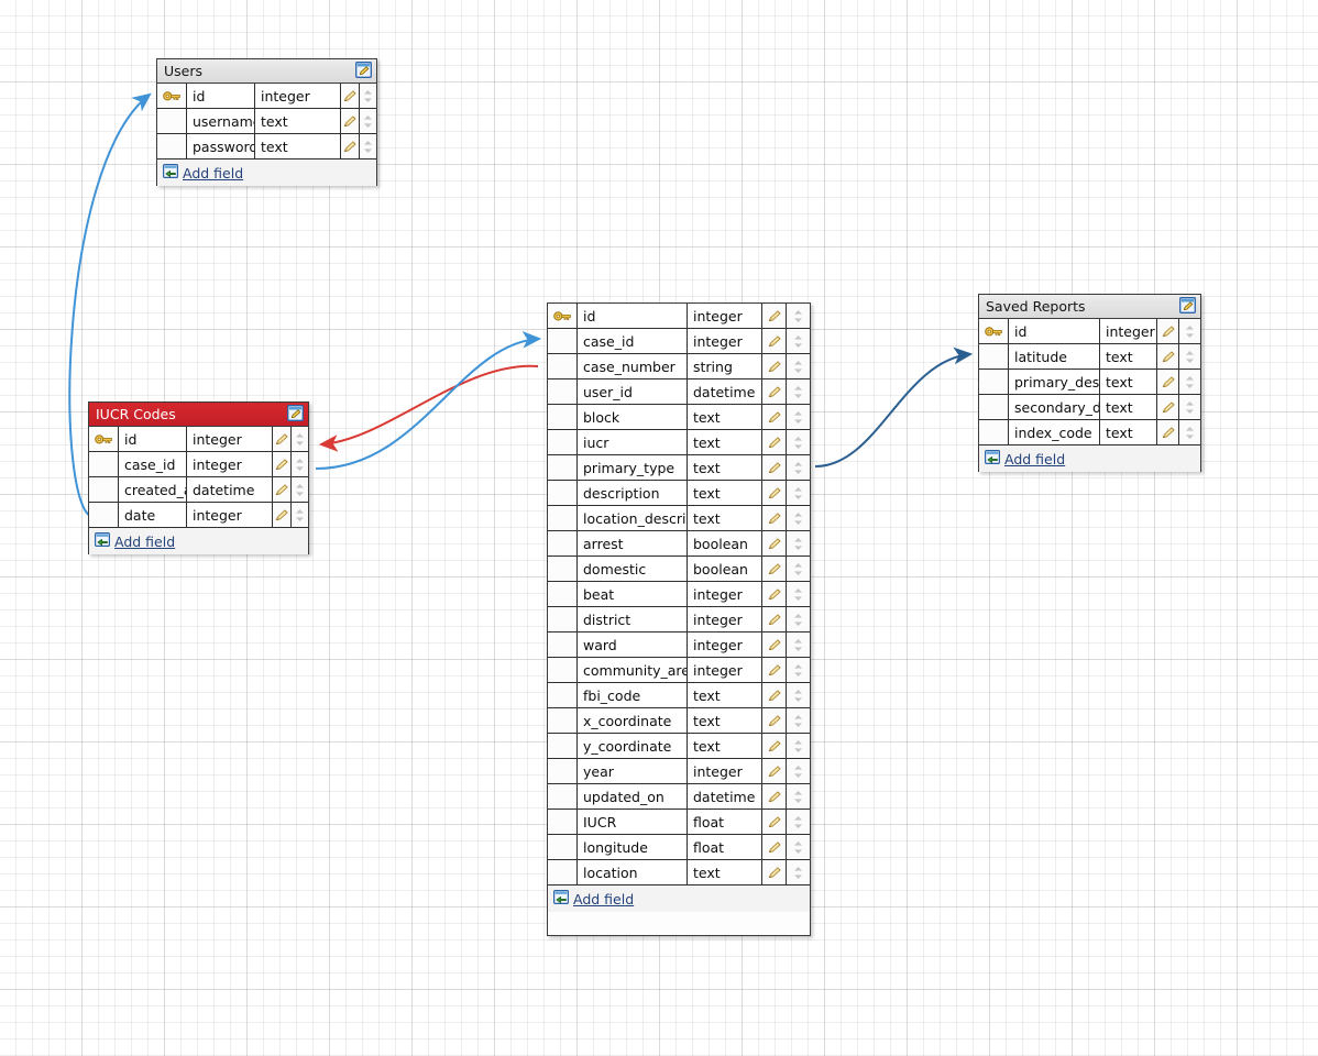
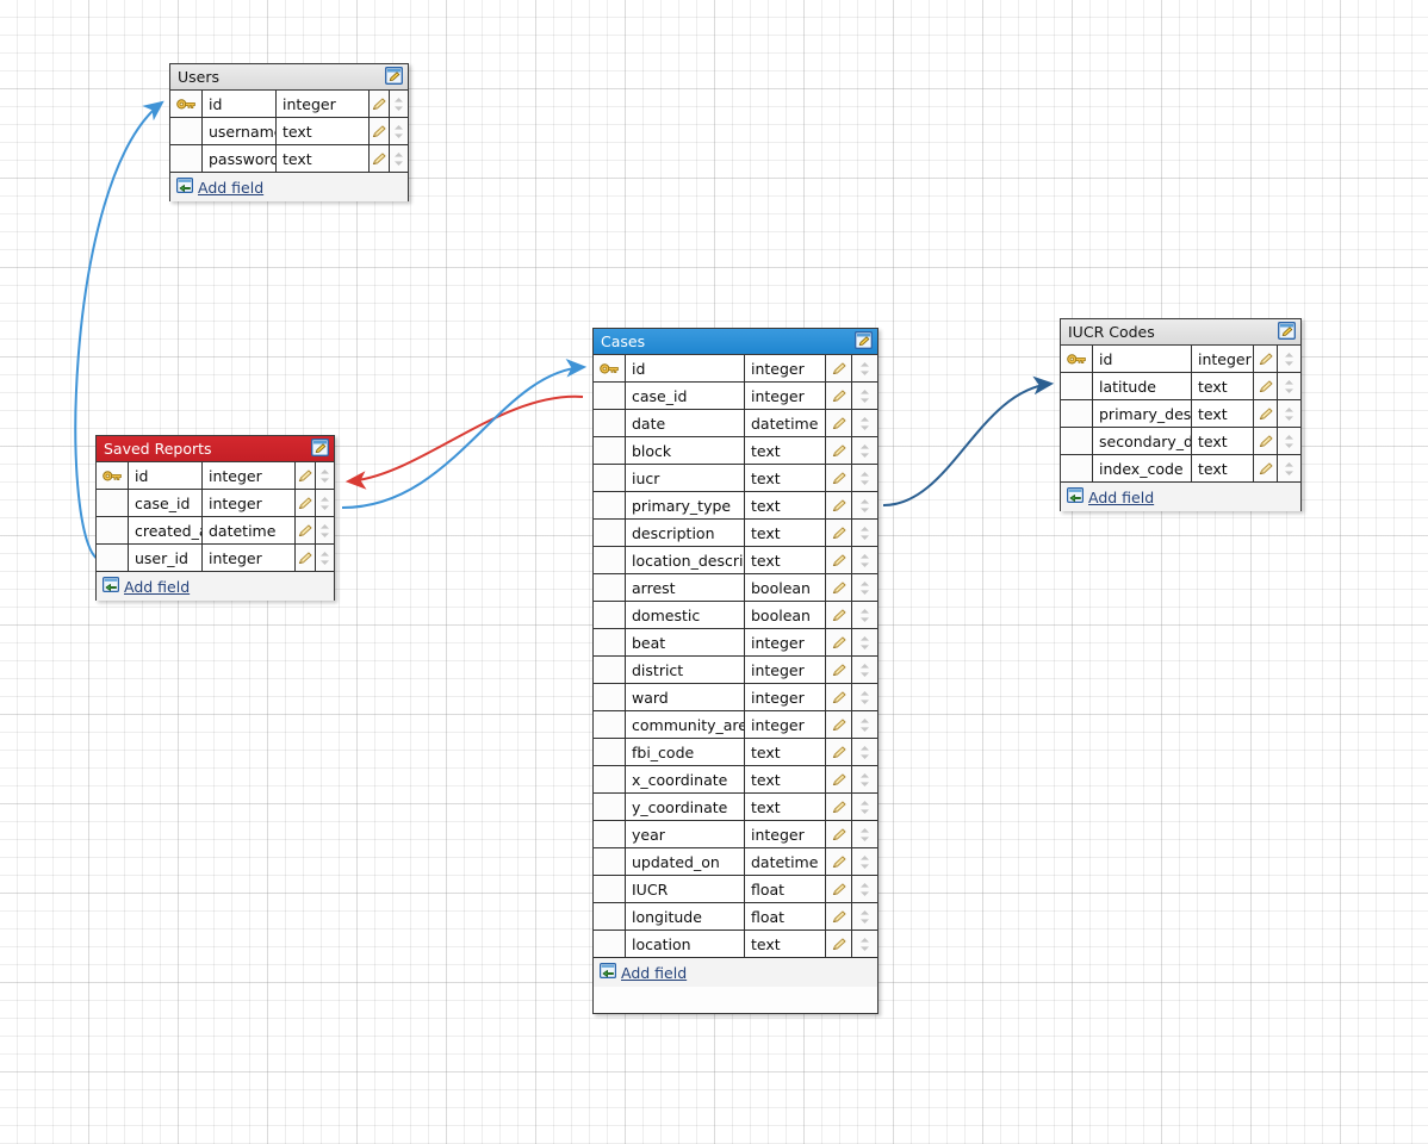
  Users
  id
  integer
  usernam
  text
  password
  text
  Add field
- IUCR Codes
+ Saved Reports
  id
  integer
  case_id
  integer
  created_
  datetime
- date
+ user_id
  integer
  Add field
+ Cases
  id
  integer
  case_id
  integer
- case_number
- string
- user_id
+ date
  datetime
  block
  text
  iucr
  text
  primary_type
  text
  description
  text
  location_descri
  text
  arrest
  boolean
  domestic
  boolean
  beat
  integer
  district
  integer
  ward
  integer
  community_are
  integer
  fbi_code
  text
  x_coordinate
  text
  y_coordinate
  text
  year
  integer
  updated_on
  datetime
  IUCR
  float
  longitude
  float
  location
  text
  Add field
- Saved Reports
+ IUCR Codes
  id
  integer
  latitude
  text
  primary_des
  text
  secondary_d
  text
  index_code
  text
  Add field
